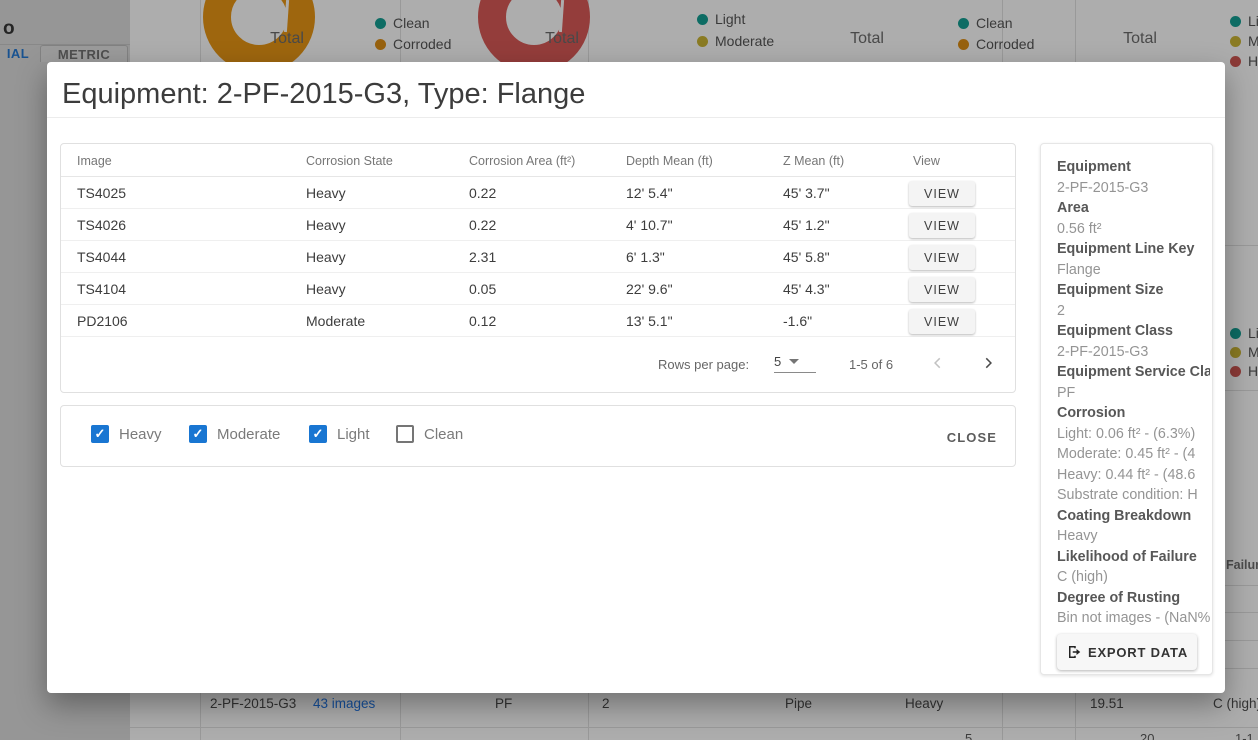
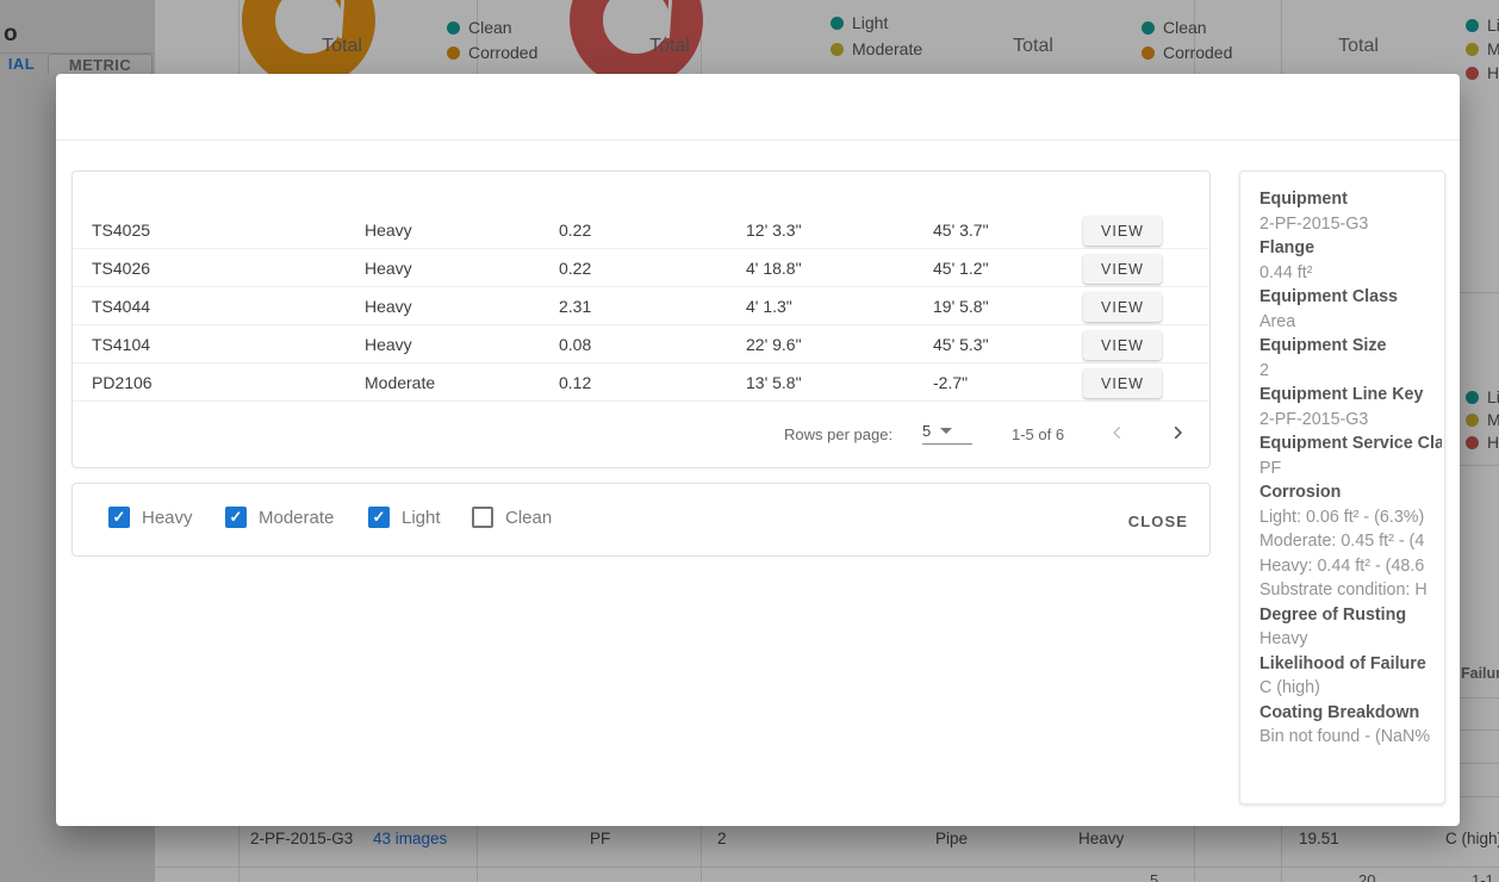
  Total
  Total
  Total
  Total
  Clean
  Corroded
  Light
  Moderate
  Clean
  Corroded
  o
  IAL
  METRIC
  Failu
  2-PF-2015-G3
  43 images
  PF
  2
  Pipe
  Heavy
  19.51
  C (high
  5
  20
- Equipment: 2-PF-2015-G3, Type: Flange
- Image
- Corrosion State
- Corrosion Area (ft²)
- Depth Mean (ft)
- Z Mean (ft)
- View
  TS4025
  Heavy
  0.22
- 12' 5.4"
+ 12' 3.3"
  45' 3.7"
  VIEW
  TS4026
  Heavy
  0.22
- 4' 10.7"
+ 4' 18.8"
  45' 1.2"
  VIEW
  TS4044
  Heavy
  2.31
- 6' 1.3"
+ 4' 1.3"
- 45' 5.8"
+ 19' 5.8"
  VIEW
  TS4104
  Heavy
- 0.05
+ 0.08
  22' 9.6"
- 45' 4.3"
+ 45' 5.3"
  VIEW
  PD2106
  Moderate
  0.12
- 13' 5.1"
+ 13' 5.8"
- -1.6"
+ -2.7"
  VIEW
  Rows per page:
  5
  1-5 of 6
  Heavy
  Moderate
  Light
  Clean
  CLOSE
  Equipment
  2-PF-2015-G3
- Area
+ Flange
- 0.56 ft²
+ 0.44 ft²
- Equipment Line Key
+ Equipment Class
- Flange
+ Area
  Equipment Size
  2
- Equipment Class
+ Equipment Line Key
  2-PF-2015-G3
  Equipment Service Cla
  PF
  Corrosion
  Light: 0.06 ft² - (6.3%)
  Moderate: 0.45 ft² - (4
  Heavy: 0.44 ft² - (48.6
  Substrate condition: H
- Coating Breakdown
+ Degree of Rusting
  Heavy
  Likelihood of Failure
  C (high)
- Degree of Rusting
+ Coating Breakdown
- Bin not images - (NaN%
+ Bin not found - (NaN%
- EXPORT DATA
